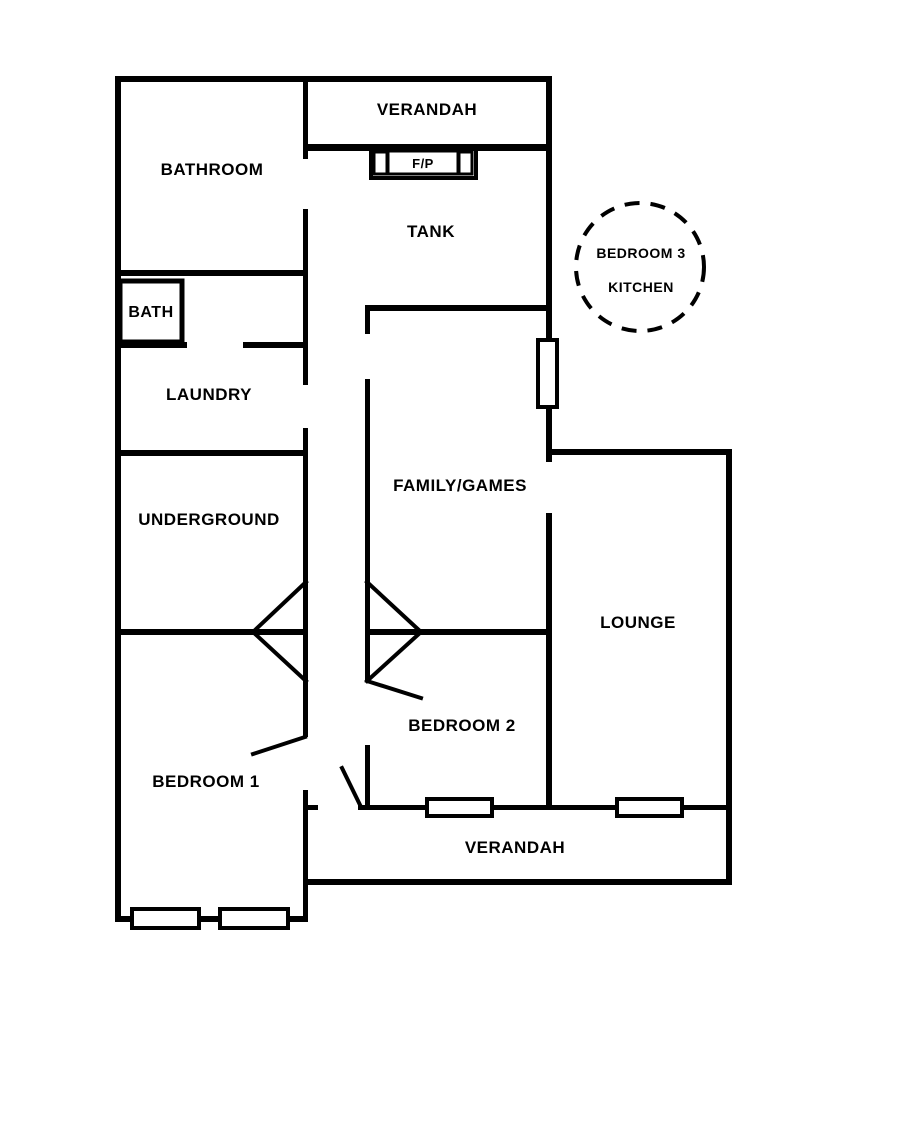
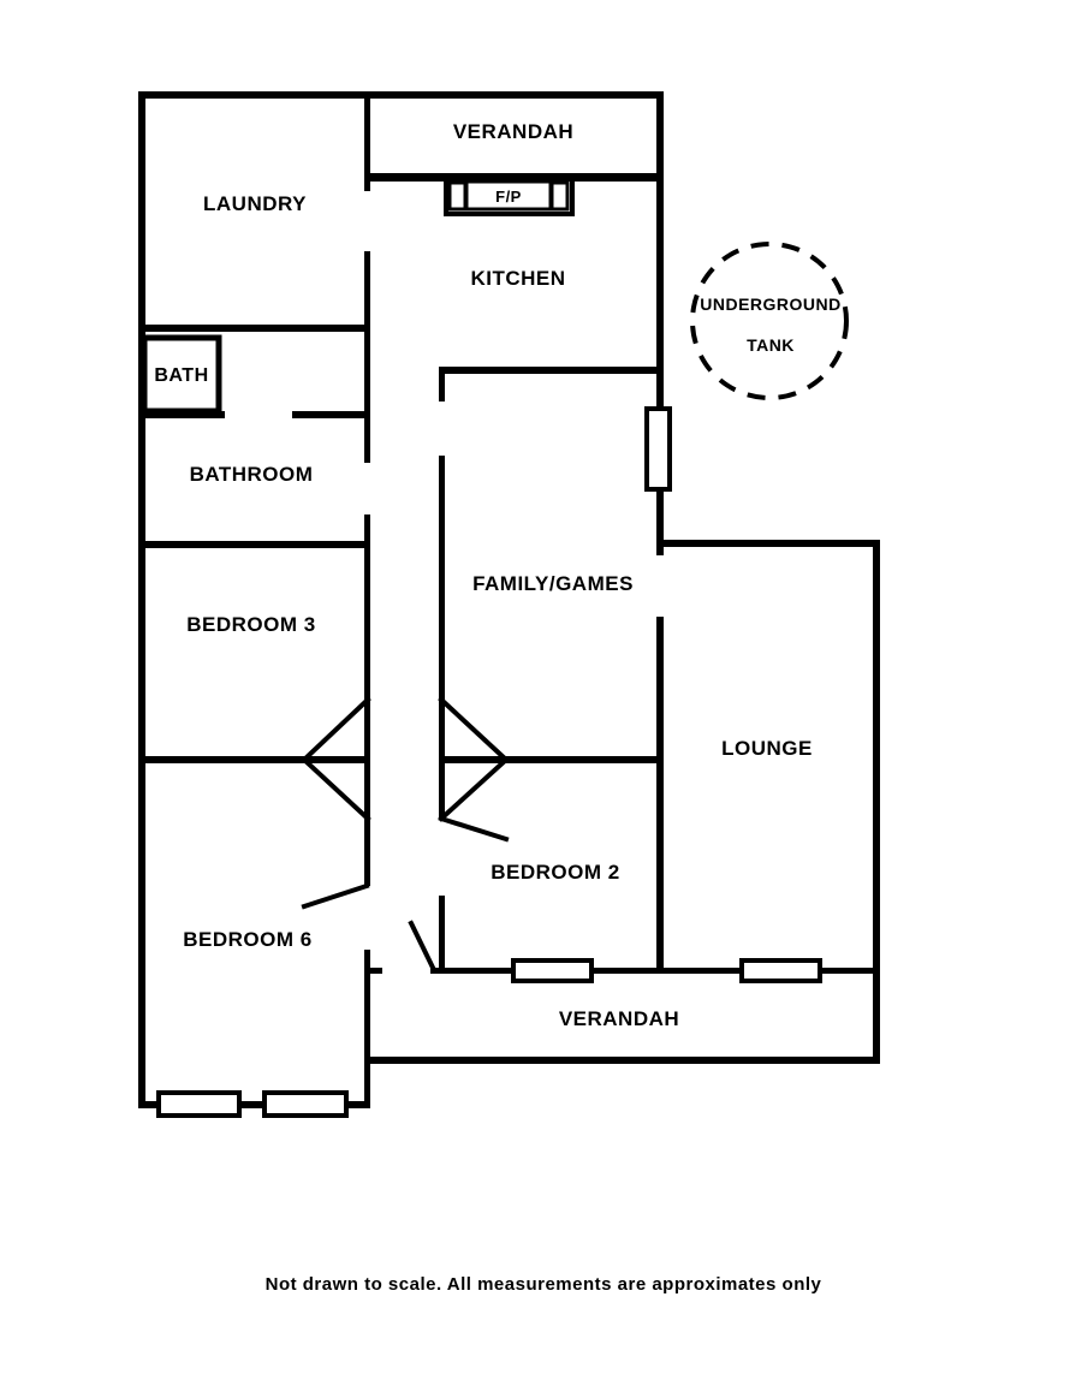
  VERANDAH
- BATHROOM
+ LAUNDRY
- TANK
+ KITCHEN
  F/P
  BATH
- LAUNDRY
+ BATHROOM
- UNDERGROUND
+ BEDROOM 3
  FAMILY/GAMES
  LOUNGE
  BEDROOM 2
- BEDROOM 1
+ BEDROOM 6
  VERANDAH
- BEDROOM 3
+ UNDERGROUND
- KITCHEN
+ TANK
+ Not drawn to scale. All measurements are approximates only
